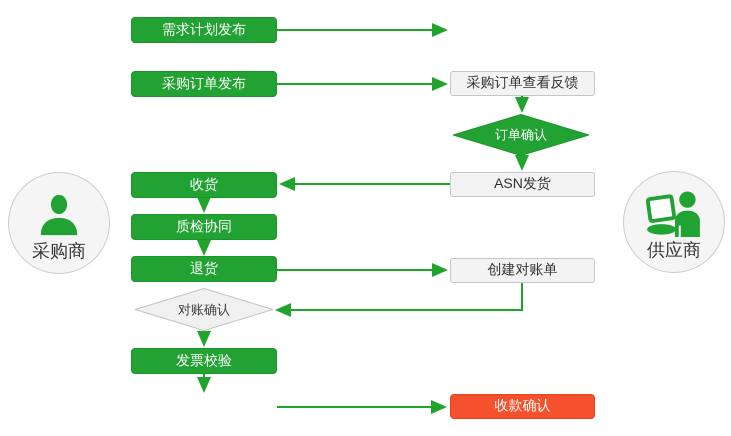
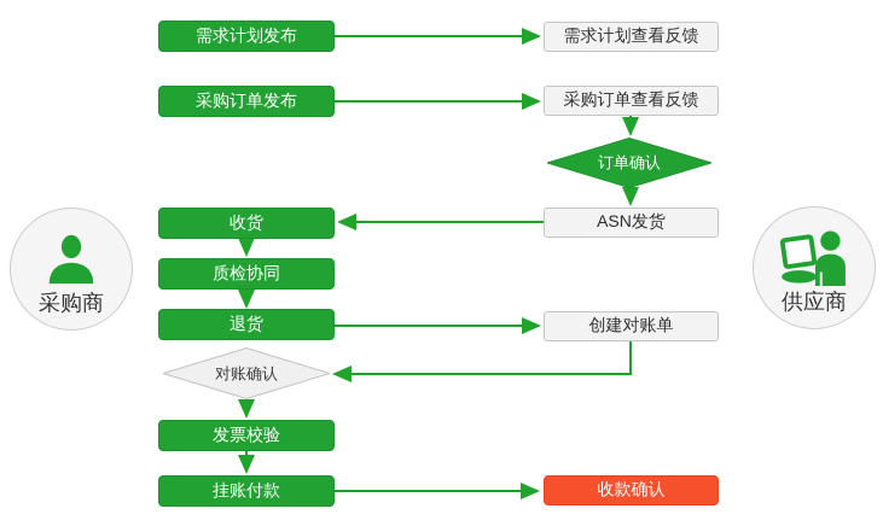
  采购商
  供应商
  需求计划发布
  采购订单发布
  收货
  质检协同
  退货
  对账确认
  发票校验
+ 挂账付款
+ 需求计划查看反馈
  采购订单查看反馈
  订单确认
  ASN发货
  创建对账单
  收款确认
